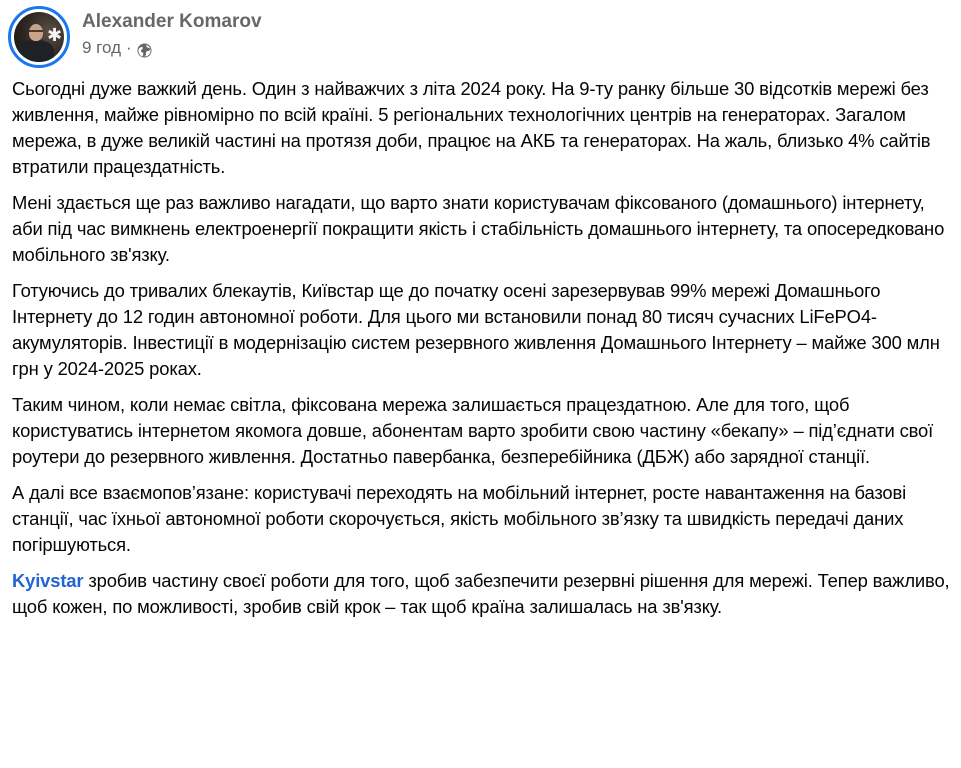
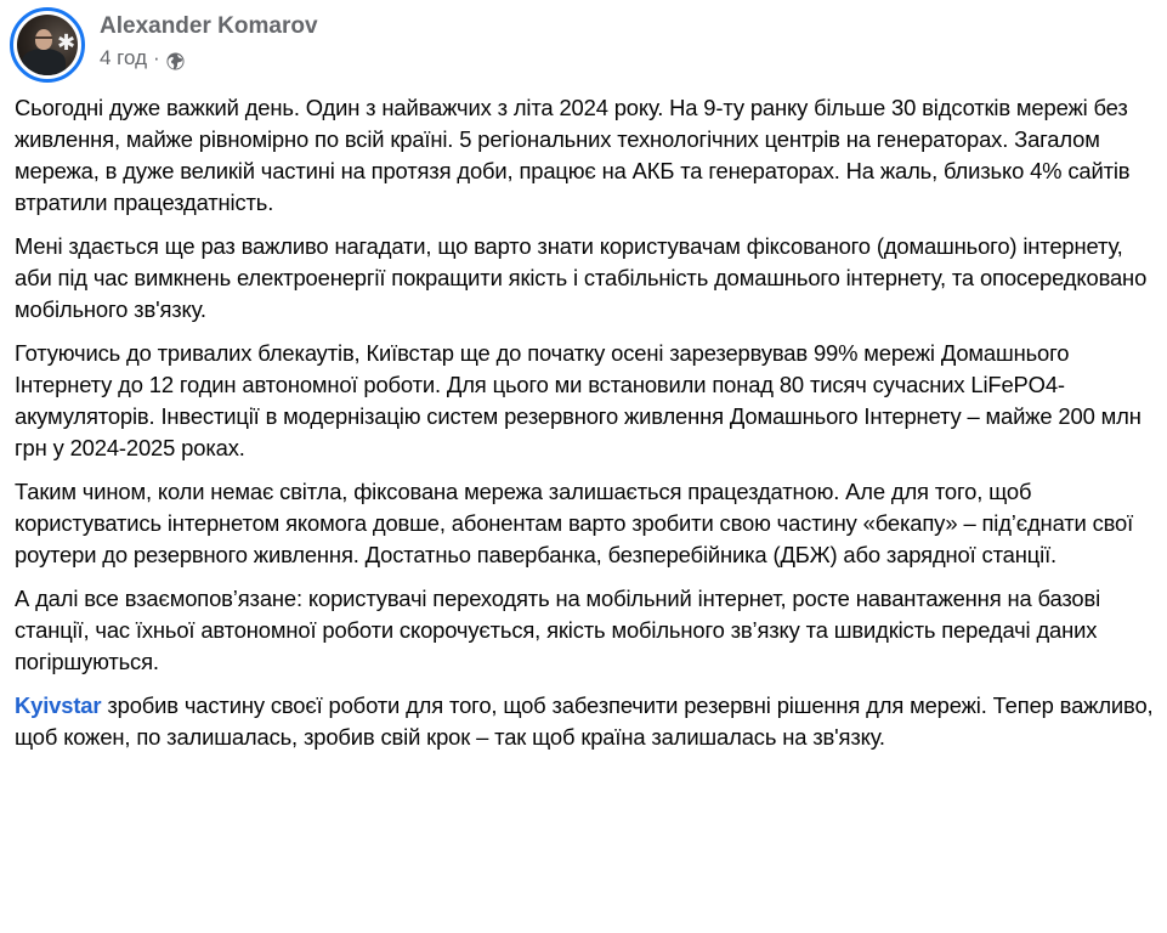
  ✱
  Alexander Komarov
- 9 год
+ 4 год
  ·
  Сьогодні дуже важкий день. Один з найважчих з літа 2024 року. На 9-ту ранку більше 30 відсотків мережі без живлення, майже рівномірно по всій країні. 5 регіональних технологічних центрів на генераторах. Загалом мережа, в дуже великій частині на протязя доби, працює на АКБ та генераторах. На жаль, близько 4% сайтів втратили працездатність.
  Мені здається ще раз важливо нагадати, що варто знати користувачам фіксованого (домашнього) інтернету, аби під час вимкнень електроенергії покращити якість і стабільність домашнього інтернету, та опосередковано мобільного зв'язку.
- Готуючись до тривалих блекаутів, Київстар ще до початку осені зарезервував 99% мережі Домашнього Інтернету до 12 годин автономної роботи. Для цього ми встановили понад 80 тисяч сучасних LiFePO4-акумуляторів. Інвестиції в модернізацію систем резервного живлення Домашнього Інтернету – майже 300 млн грн у 2024-2025 роках.
+ Готуючись до тривалих блекаутів, Київстар ще до початку осені зарезервував 99% мережі Домашнього Інтернету до 12 годин автономної роботи. Для цього ми встановили понад 80 тисяч сучасних LiFePO4-акумуляторів. Інвестиції в модернізацію систем резервного живлення Домашнього Інтернету – майже 200 млн грн у 2024-2025 роках.
  Таким чином, коли немає світла, фіксована мережа залишається працездатною. Але для того, щоб користуватись інтернетом якомога довше, абонентам варто зробити свою частину «бекапу» – під’єднати свої роутери до резервного живлення. Достатньо павербанка, безперебійника (ДБЖ) або зарядної станції.
  А далі все взаємопов’язане: користувачі переходять на мобільний інтернет, росте навантаження на базові станції, час їхньої автономної роботи скорочується, якість мобільного зв’язку та швидкість передачі даних погіршуються.
- Kyivstar зробив частину своєї роботи для того, щоб забезпечити резервні рішення для мережі. Тепер важливо, щоб кожен, по можливості, зробив свій крок – так щоб країна залишалась на зв'язку.
+ Kyivstar зробив частину своєї роботи для того, щоб забезпечити резервні рішення для мережі. Тепер важливо, щоб кожен, по залишалась, зробив свій крок – так щоб країна залишалась на зв'язку.
